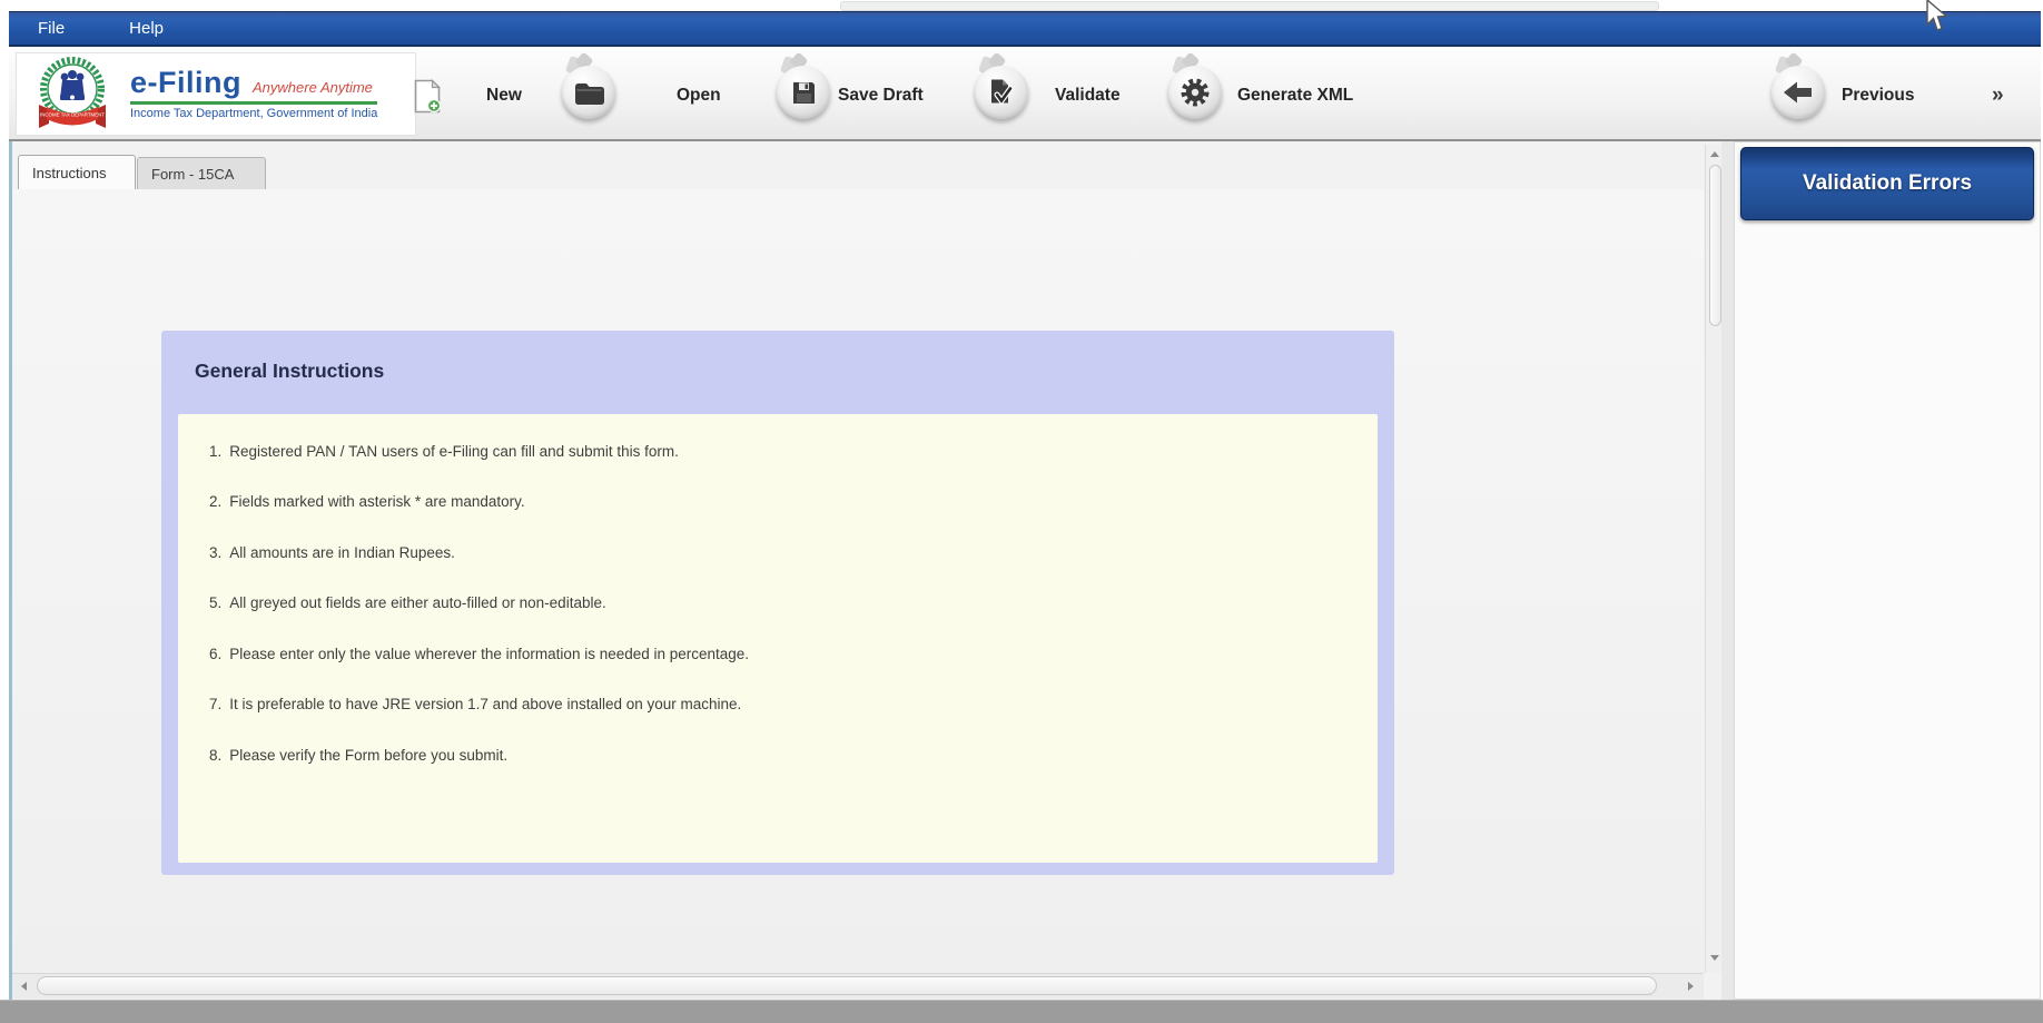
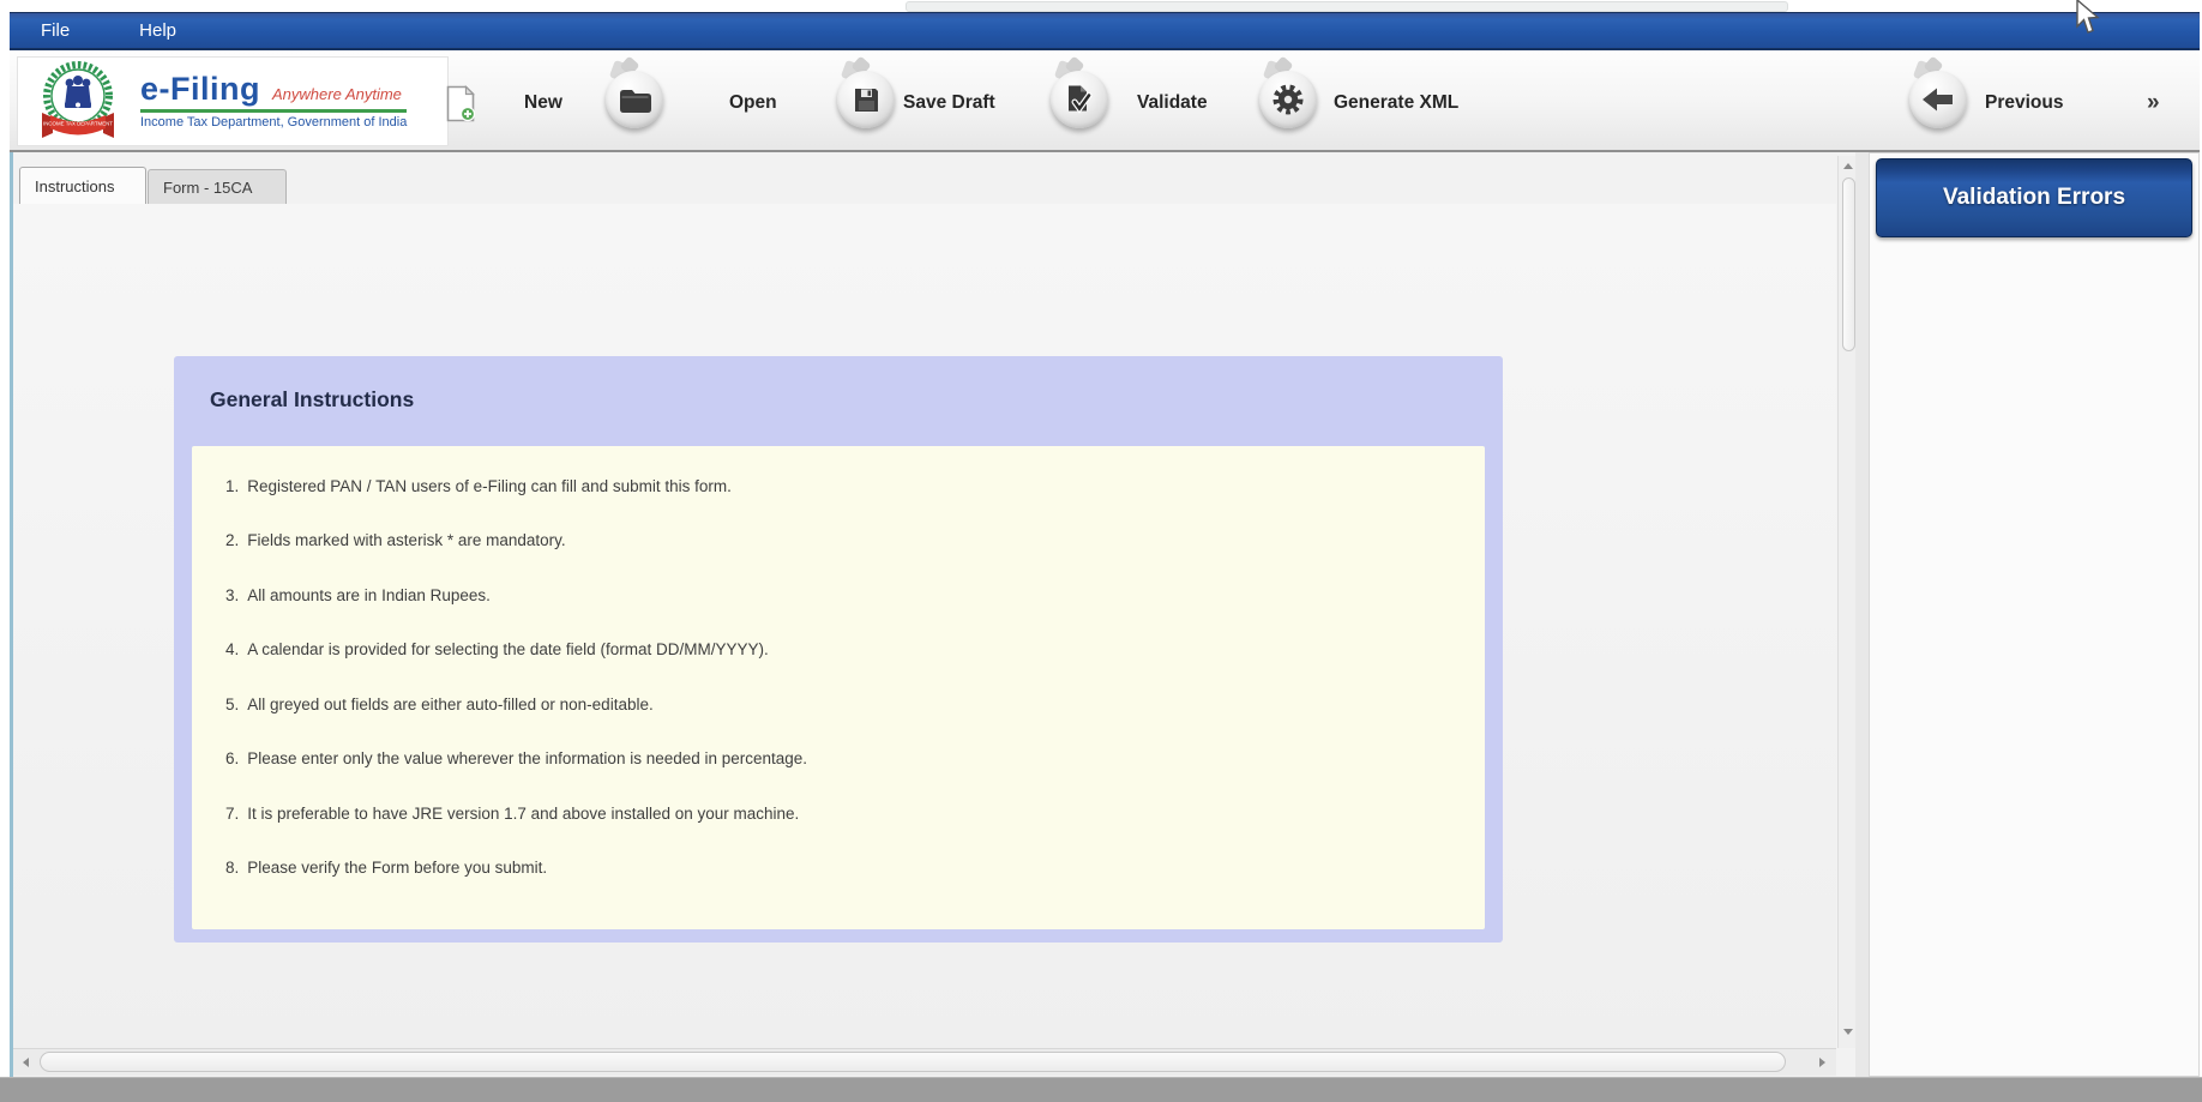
  File
  Help
  e-Filing
  Anywhere Anytime
  Income Tax Department, Government of India
  New
  Open
  Save Draft
  Validate
  Generate XML
  Previous
  »
  Instructions
  Form - 15CA
  General Instructions
  1. Registered PAN / TAN users of e-Filing can fill and submit this form.
  2. Fields marked with asterisk * are mandatory.
  3. All amounts are in Indian Rupees.
+ 4. A calendar is provided for selecting the date field (format DD/MM/YYYY).
  5. All greyed out fields are either auto-filled or non-editable.
  6. Please enter only the value wherever the information is needed in percentage.
  7. It is preferable to have JRE version 1.7 and above installed on your machine.
  8. Please verify the Form before you submit.
  Validation Errors
